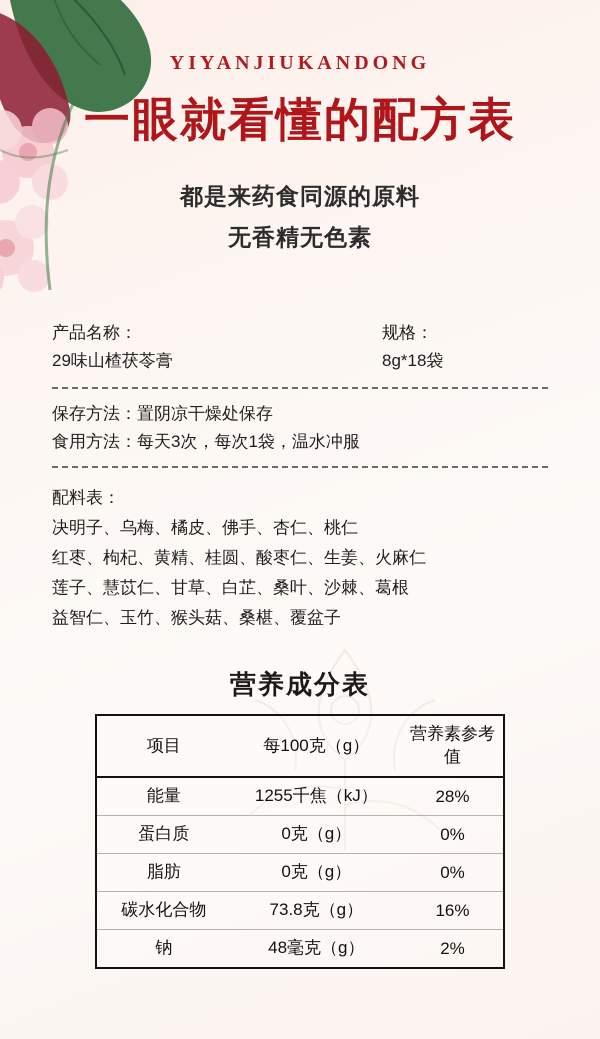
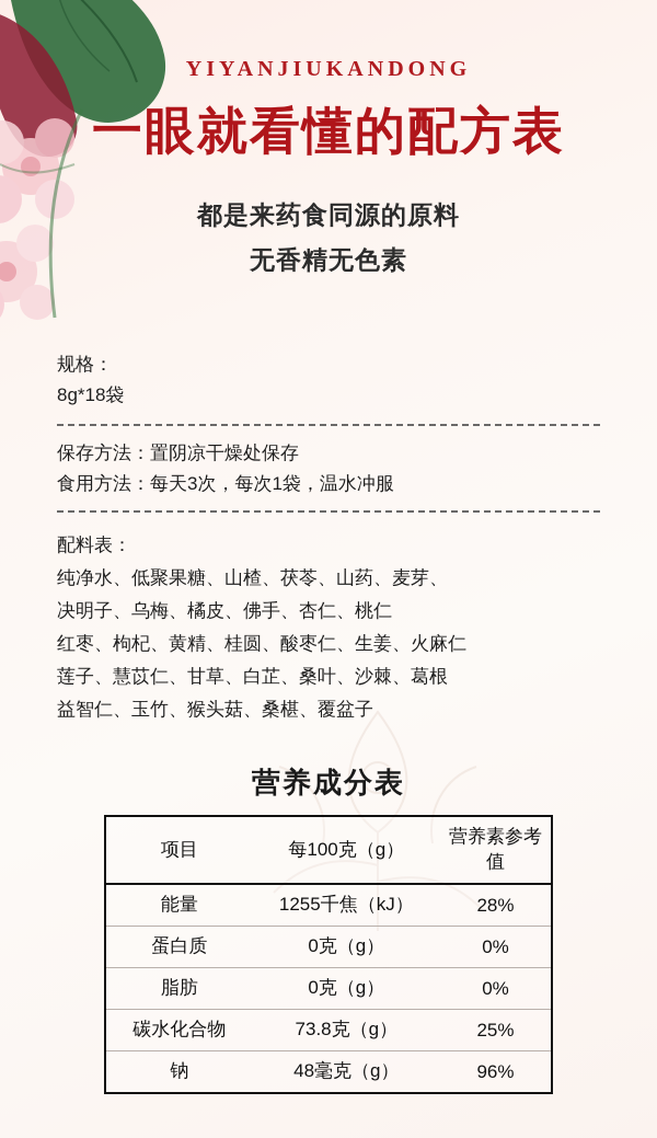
  YIYANJIUKANDONG
  一眼就看懂的配方表
  都是来药食同源的原料
  无香精无色素
- 产品名称：
- 29味山楂茯苓膏
  规格：
  8g*18袋
  保存方法：置阴凉干燥处保存
  食用方法：每天3次，每次1袋，温水冲服
  配料表：
+ 纯净水、低聚果糖、山楂、茯苓、山药、麦芽、
  决明子、乌梅、橘皮、佛手、杏仁、桃仁
  红枣、枸杞、黄精、桂圆、酸枣仁、生姜、火麻仁
  莲子、慧苡仁、甘草、白芷、桑叶、沙棘、葛根
  益智仁、玉竹、猴头菇、桑椹、覆盆子
  营养成分表
  项目	每100克（g）	营养素参考值
  能量	1255千焦（kJ）	28%
  蛋白质	0克（g）	0%
  脂肪	0克（g）	0%
- 碳水化合物	73.8克（g）	16%
+ 碳水化合物	73.8克（g）	25%
- 钠	48毫克（g）	2%
+ 钠	48毫克（g）	96%
